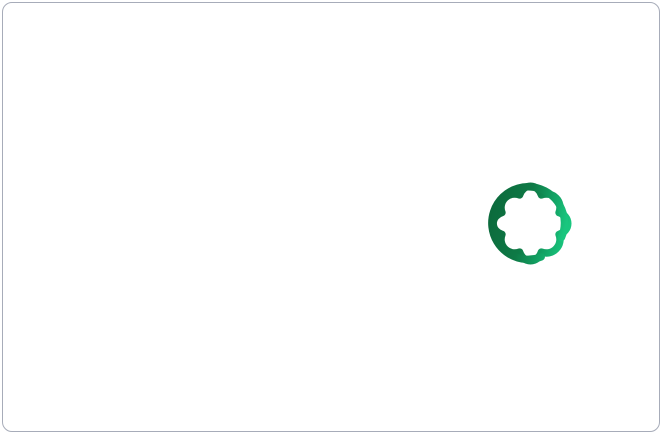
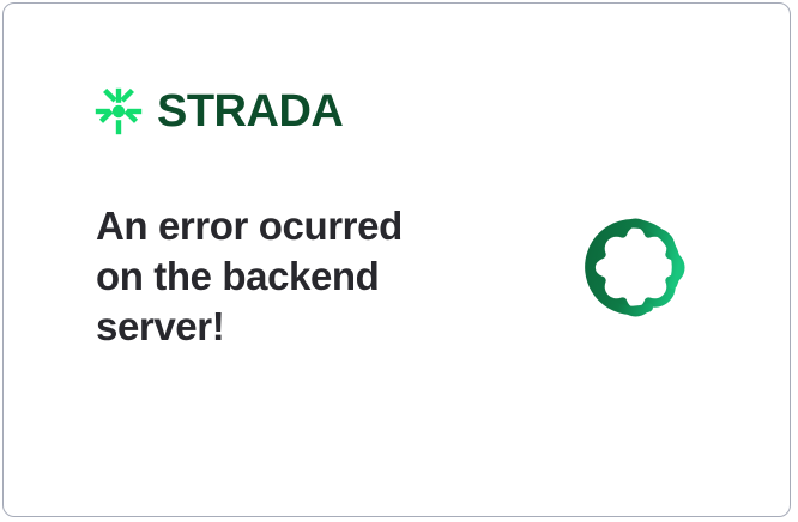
+ STRADA
+ An error ocurred on the backend server!
